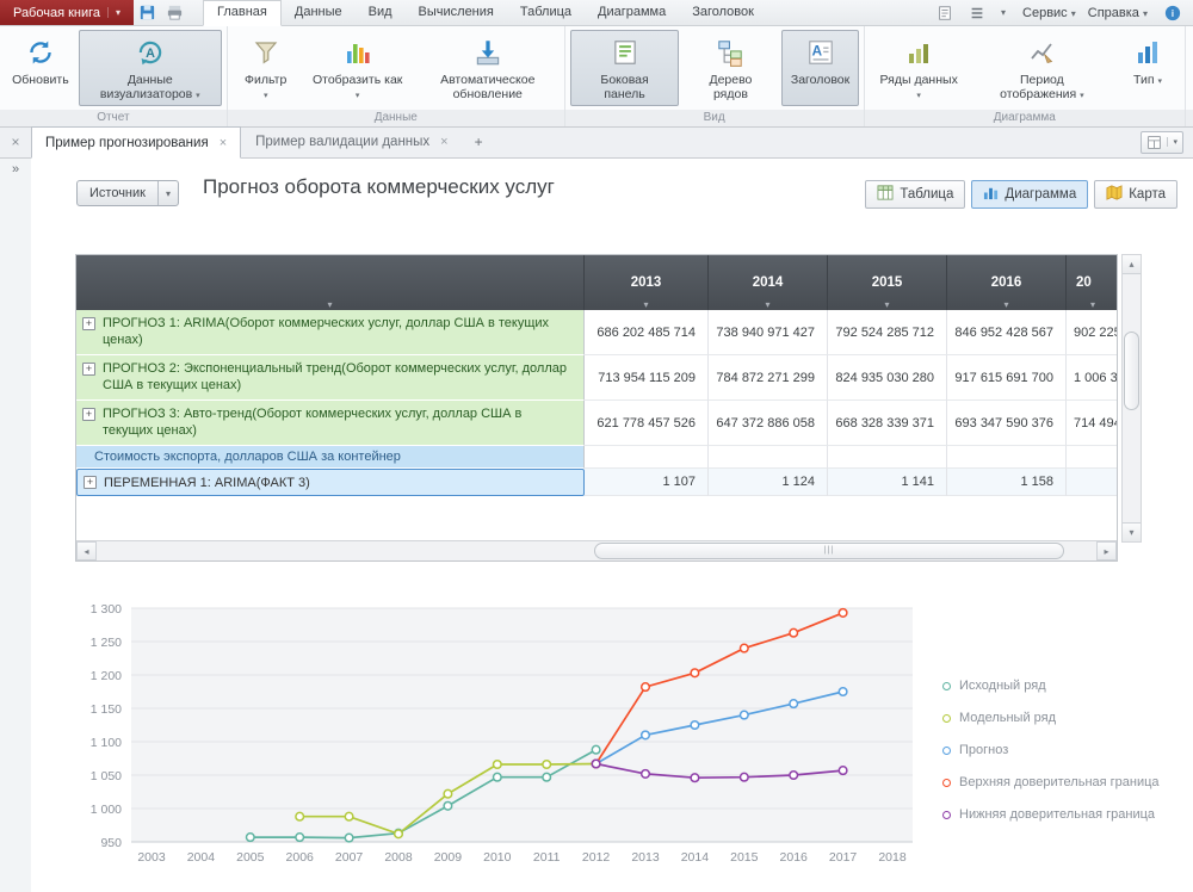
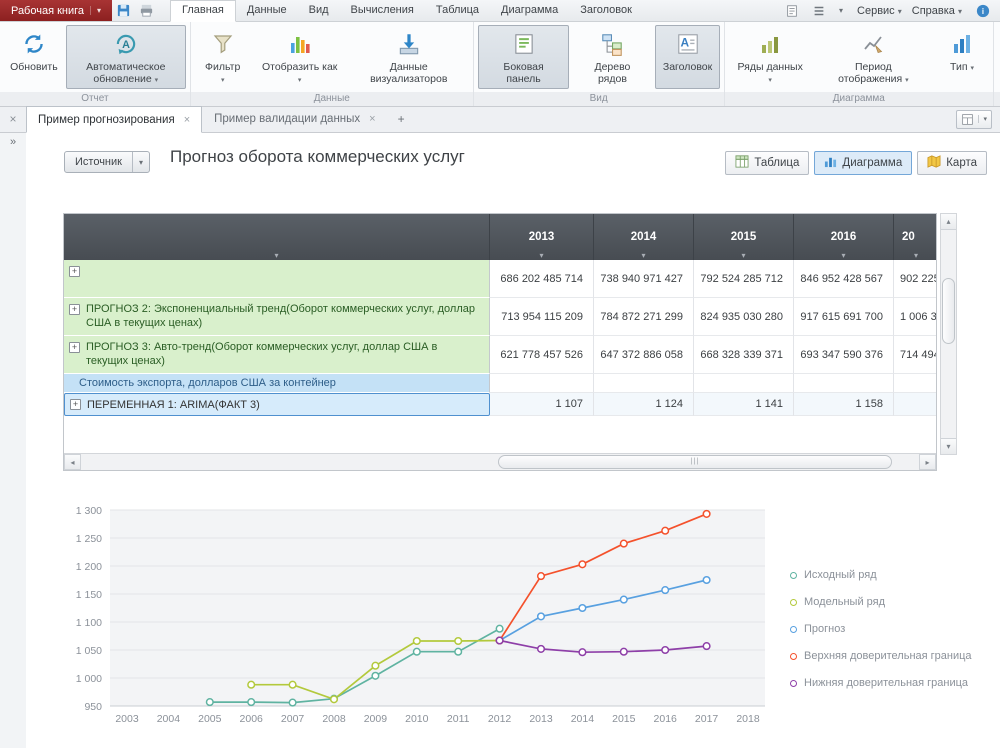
  Рабочая книга
  ▾
  Главная
  Данные
  Вид
  Вычисления
  Таблица
  Диаграмма
  Заголовок
  ▾
  Сервис ▾
  Справка ▾
  i
  Обновить
  A
- Данные визуализаторов
+ Автоматическое обновление
  Отчет
  Фильтр
  Отобразить как
- Автоматическое обновление
+ Данные визуализаторов
  Данные
  Боковая панель
  Дерево рядов
  A
  Заголовок
  Вид
  Ряды данных
  Период отображения
  Тип
  Диаграмма
  ×
  Пример прогнозирования
  ×
  Пример валидации данных
  ×
  +
  »
  Источник
  ▾
  Прогноз оборота коммерческих услуг
  Таблица
  Диаграмма
  Карта
  ▾
  2013
  ▾
  2014
  ▾
  2015
  ▾
  2016
  ▾
  20
  ▾
  +
- ПРОГНОЗ 1: ARIMA(Оборот коммерческих услуг, доллар США в текущих ценах)
  686 202 485 714
  738 940 971 427
  792 524 285 712
  846 952 428 567
  902 22
  +
  ПРОГНОЗ 2: Экспоненциальный тренд(Оборот коммерческих услуг, доллар США в текущих ценах)
  713 954 115 209
  784 872 271 299
  824 935 030 280
  917 615 691 700
  1 006 3
  +
  ПРОГНОЗ 3: Авто-тренд(Оборот коммерческих услуг, доллар США в текущих ценах)
  621 778 457 526
  647 372 886 058
  668 328 339 371
  693 347 590 376
  714 49
  Стоимость экспорта, долларов США за контейнер
  +
  ПЕРЕМЕННАЯ 1: ARIMA(ФАКТ 3)
  1 107
  1 124
  1 141
  1 158
  ◂
  ▸
  ▴
  ▾
  950
  1 000
  1 050
  1 100
  1 150
  1 200
  1 250
  1 300
  2003
  2004
  2005
  2006
  2007
  2008
  2009
  2010
  2011
  2012
  2013
  2014
  2015
  2016
  2017
  2018
  Исходный ряд
  Модельный ряд
  Прогноз
  Верхняя доверительная граница
  Нижняя доверительная граница
